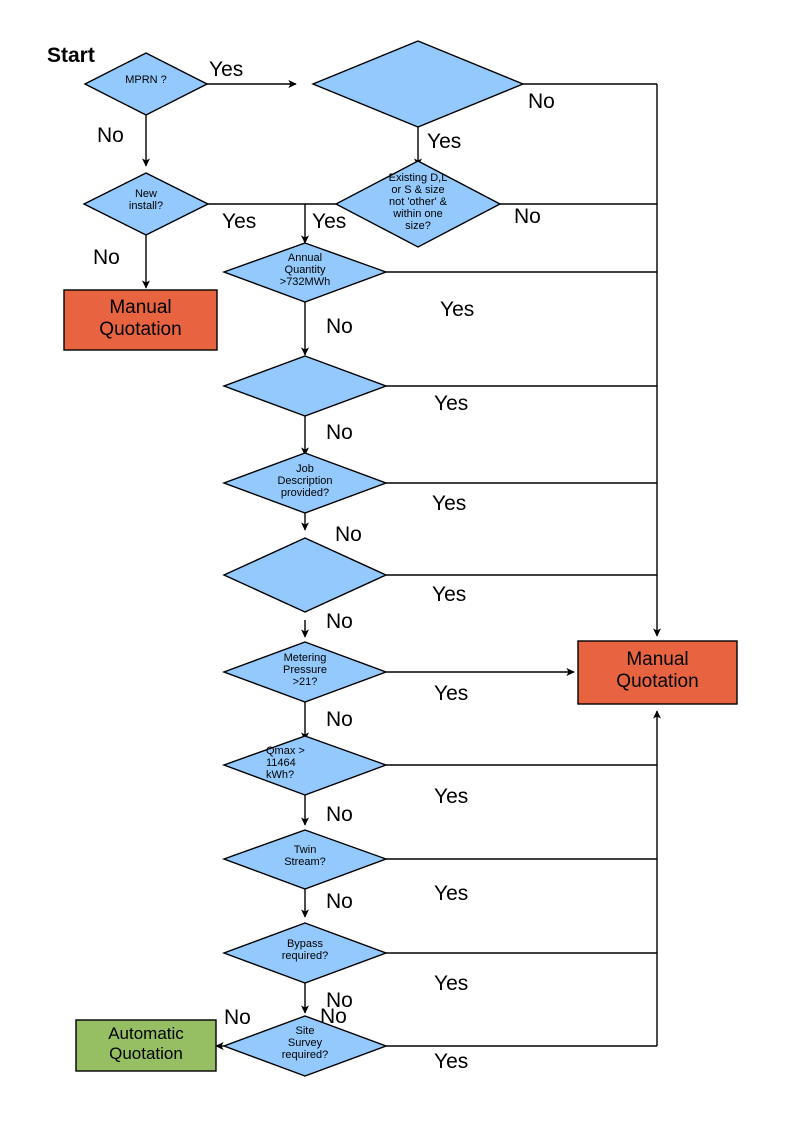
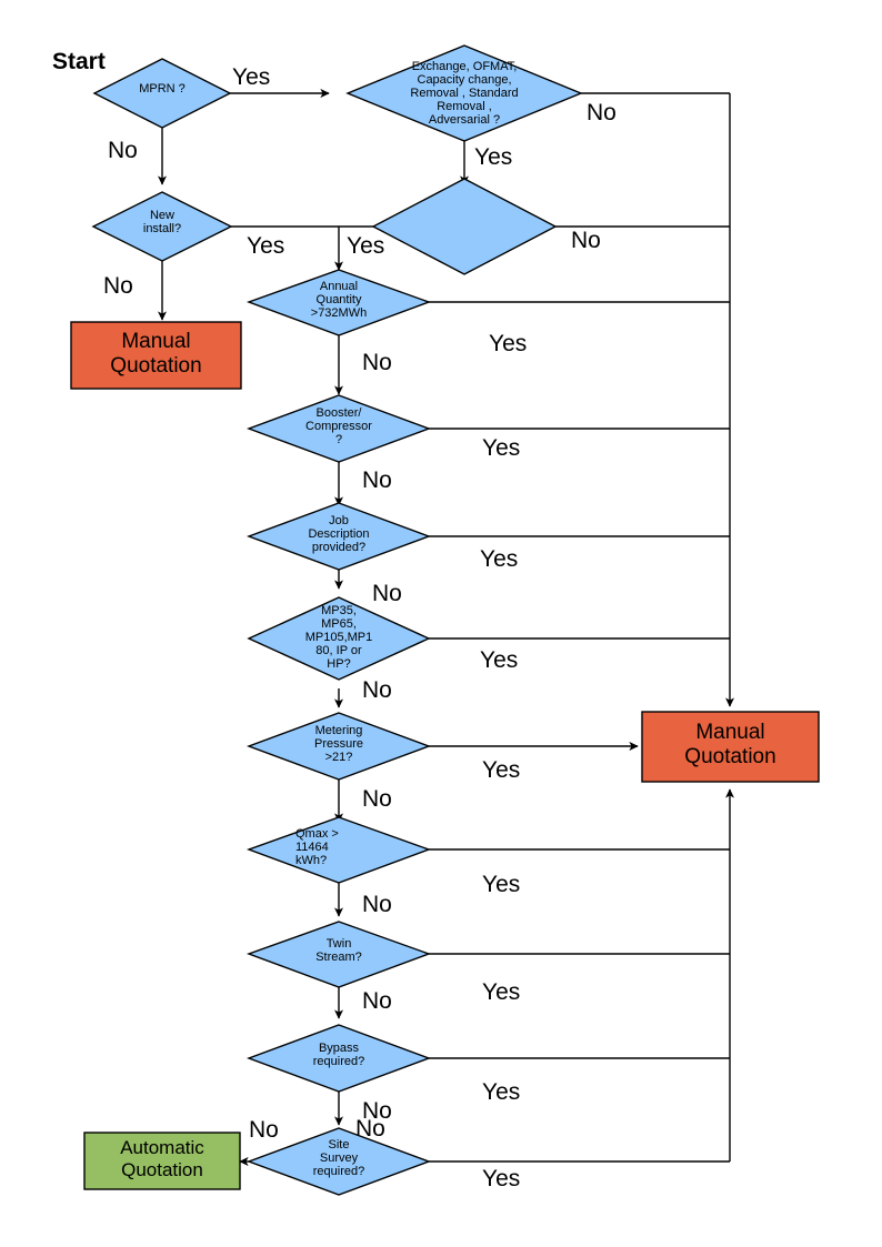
  Start
  MPRN ?
+ Exchange, OFMAT,
+ Capacity change,
+ Removal , Standard
+ Removal ,
+ Adversarial ?
  New
  install?
- Existing D,L
- or S & size
- not 'other' &
- within one
- size?
  Annual
  Quantity
  >732MWh
+ Booster/
+ Compressor
+ ?
  Job
  Description
  provided?
+ MP35,
+ MP65,
+ MP105,MP1
+ 80, IP or
+ HP?
  Metering
  Pressure
  >21?
  Qmax >
  11464
  kWh?
  Twin
  Stream?
  Bypass
  required?
  Site
  Survey
  required?
  Manual
  Quotation
  Manual
  Quotation
  Automatic
  Quotation
  Yes
  No
  No
  Yes
  Yes
  No
  Yes
  No
  Yes
  No
  Yes
  No
  Yes
  No
  Yes
  No
  Yes
  No
  Yes
  No
  Yes
  No
  Yes
  No
  Yes
  No
  No
